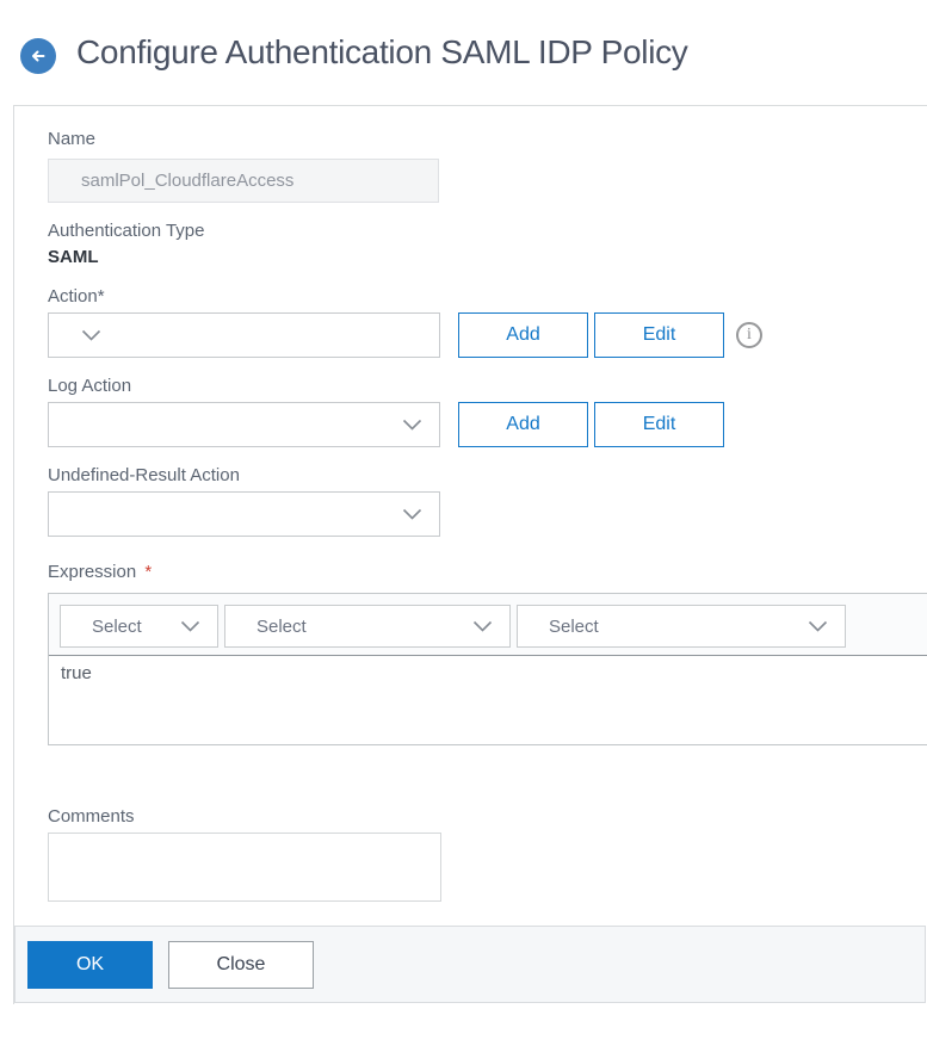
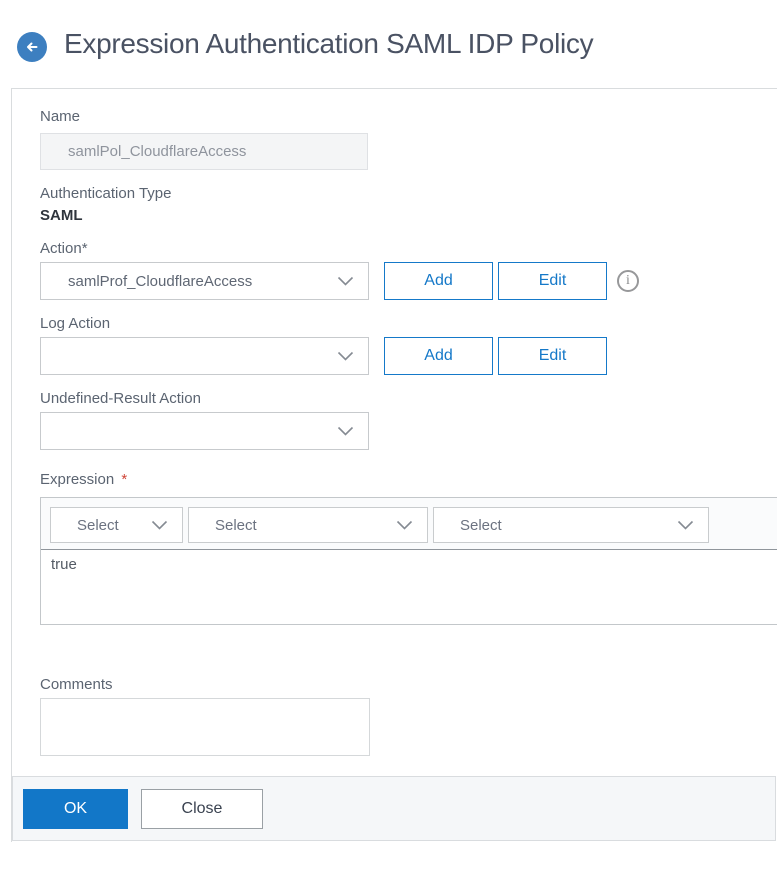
- Configure Authentication SAML IDP Policy
+ Expression Authentication SAML IDP Policy
  Name
  samlPol_CloudflareAccess
  Authentication Type
  SAML
  Action*
+ samlProf_CloudflareAccess
  Add
  Edit
  i
  Log Action
  Add
  Edit
  Undefined-Result Action
  Expression *
  Select
  Select
  Select
  true
  Comments
  OK
  Close
